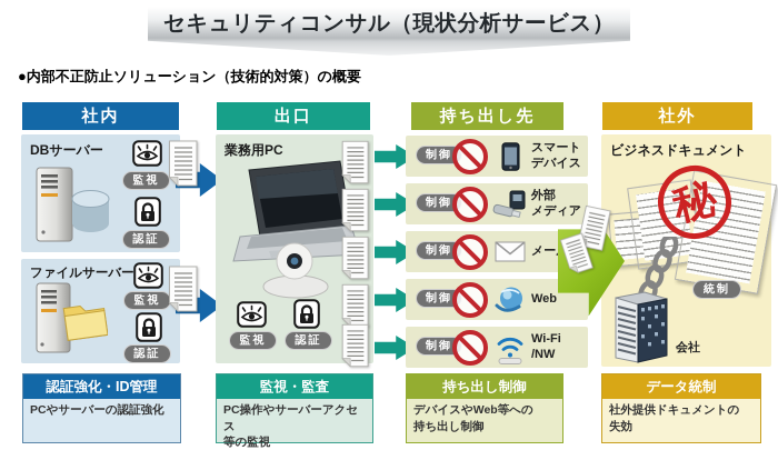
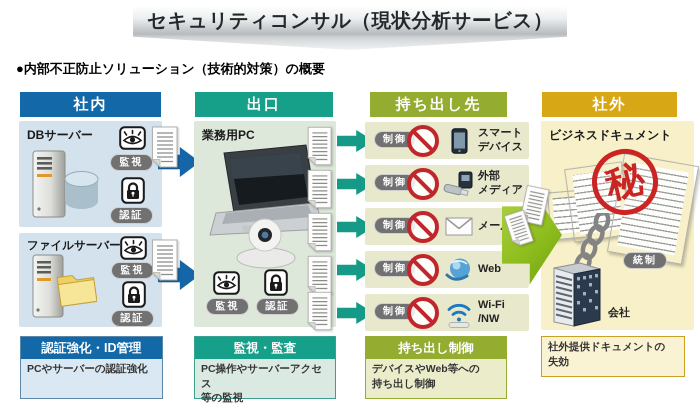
  セキュリティコンサル（現状分析サービス）
  ●内部不正防止ソリューション（技術的対策）の概要
  社内
  出口
  持ち出し先
  社外
  DBサーバー
  監視
  認証
  ファイルサーバー
  監視
  認証
  業務用PC
  監視
  認証
  制御
  スマート
  デバイス
  制御
  外部
  メディア
  制御
  制御
  Web
  制御
  Wi-Fi
  /NW
  ビジネスドキュメント
  統制
  会社
  認証強化・ID管理
  PCやサーバーの認証強化
  監視・監査
  PC操作やサーバーアクセス
  等の監視
  持ち出し制御
  デバイスやWeb等への
  持ち出し制御
- データ統制
  社外提供ドキュメントの
  失効
